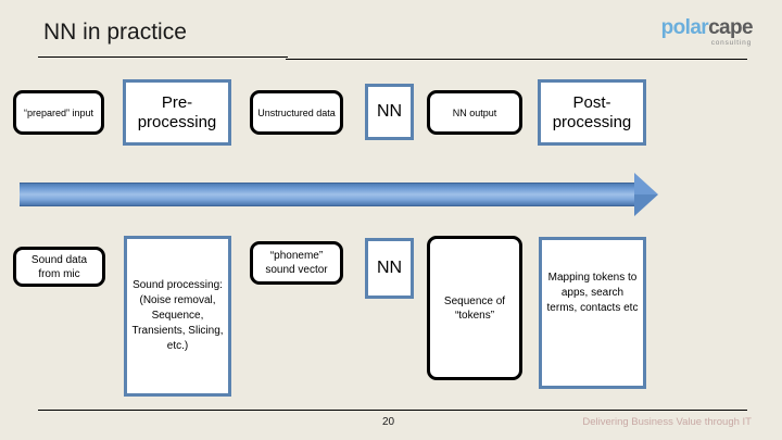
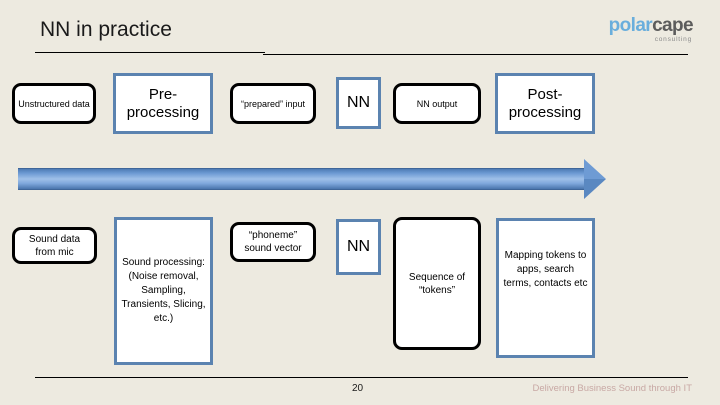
  NN in practice
  polarcape
- “prepared” input
+ Unstructured data
  Pre-processing
- Unstructured data
+ “prepared” input
  NN
  NN output
  Post-processing
  Sound data from mic
- Sound processing: (Noise removal, Sequence, Transients, Slicing, etc.)
+ Sound processing: (Noise removal, Sampling, Transients, Slicing, etc.)
  “phoneme” sound vector
  NN
  Sequence of “tokens”
  Mapping tokens to apps, search terms, contacts etc
  20
- Delivering Business Value through IT
+ Delivering Business Sound through IT
